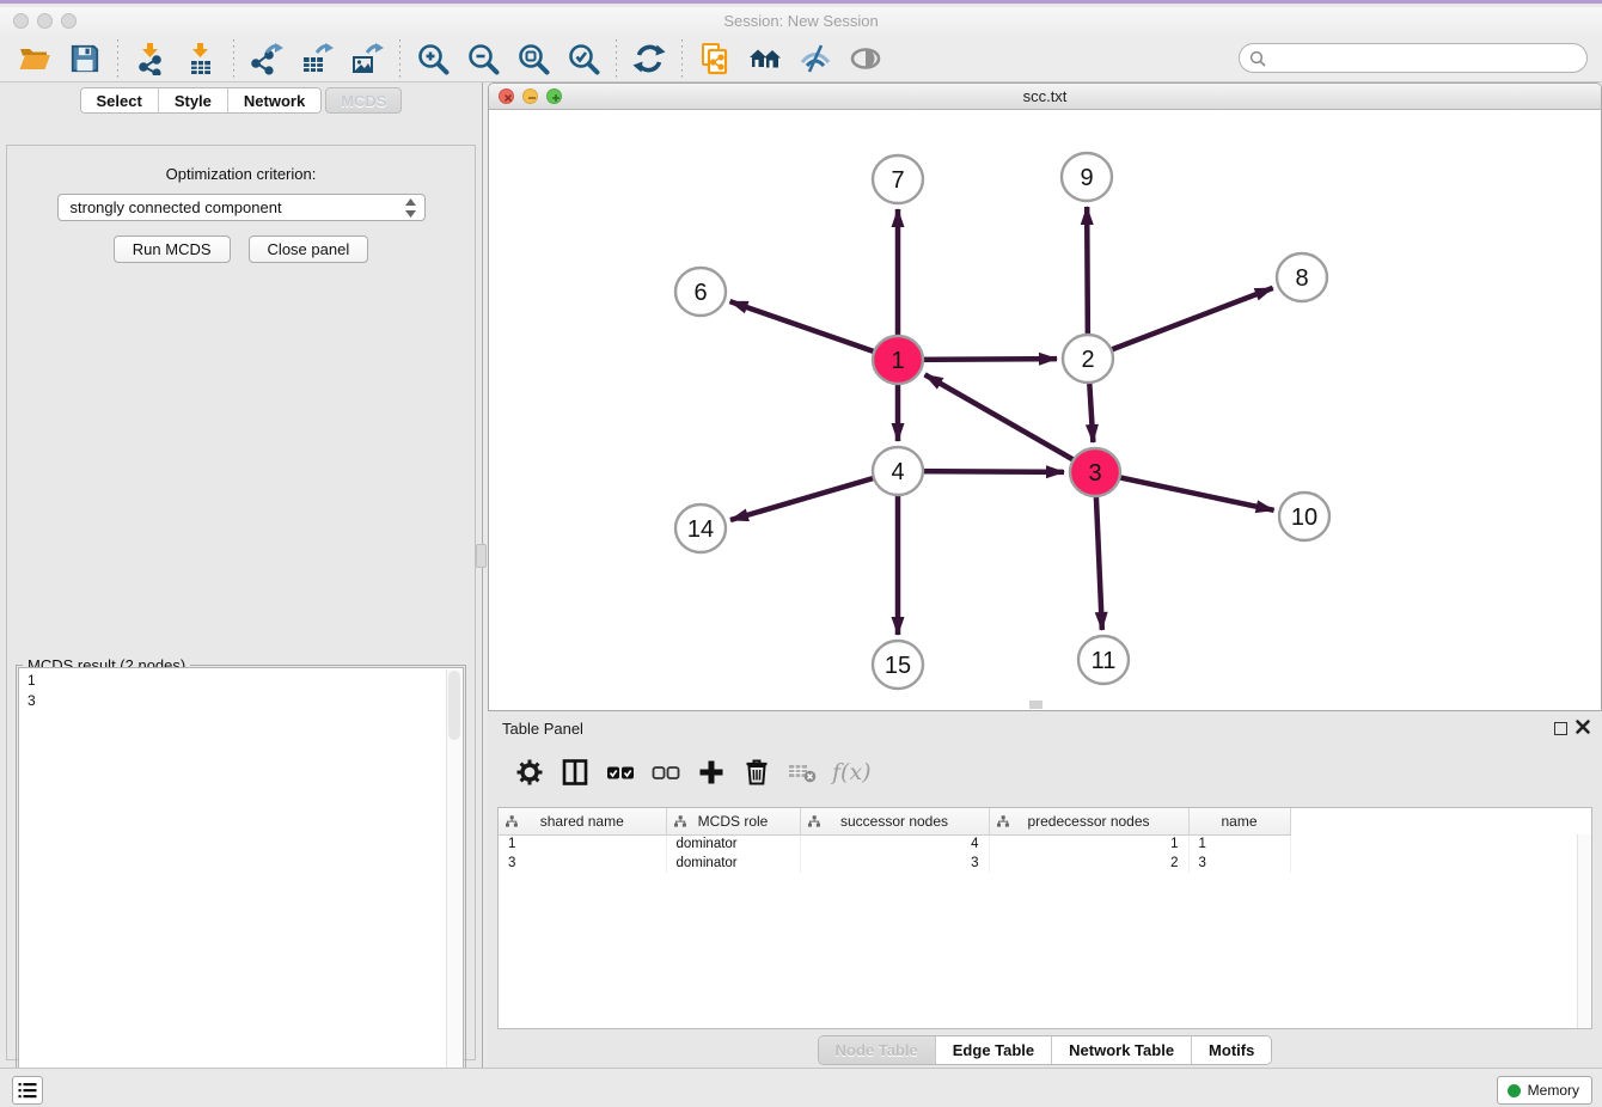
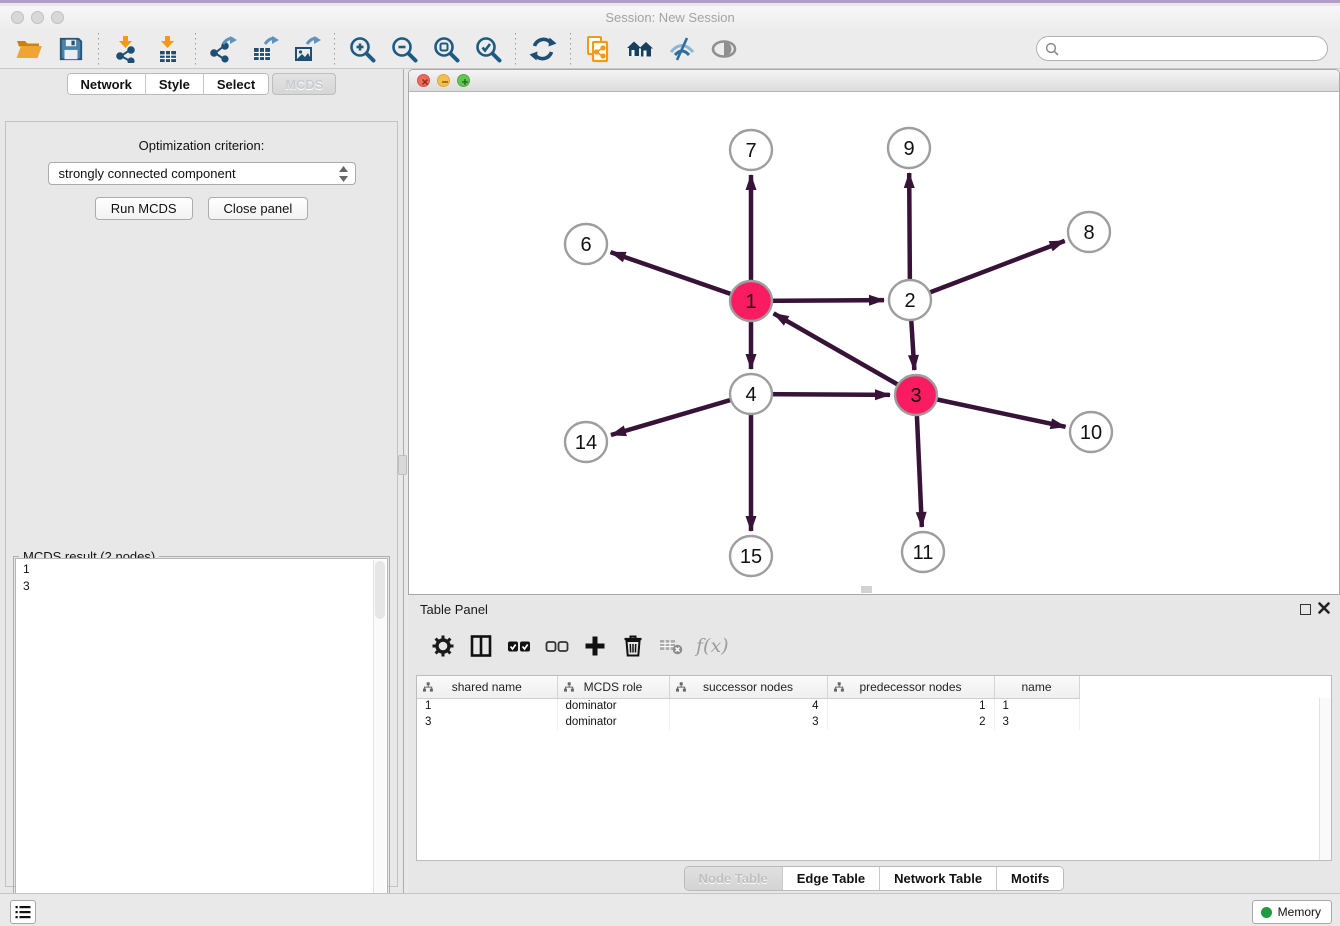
  Session: New Session
- Select
+ Network
  Style
- Network
+ Select
  MCDS
  Optimization criterion:
  strongly connected component
  Run MCDS
  Close panel
  MCDS result (2 nodes)
  1
  3
- scc.txt
  7
  9
  6
  8
  1
  2
  4
  3
  14
  10
  15
  11
  Table Panel
  f(x)
  shared name	MCDS role	successor nodes	predecessor nodes	name
  1	dominator	4	1	1
  3	dominator	3	2	3
  Node Table
  Edge Table
  Network Table
  Motifs
  Memory
